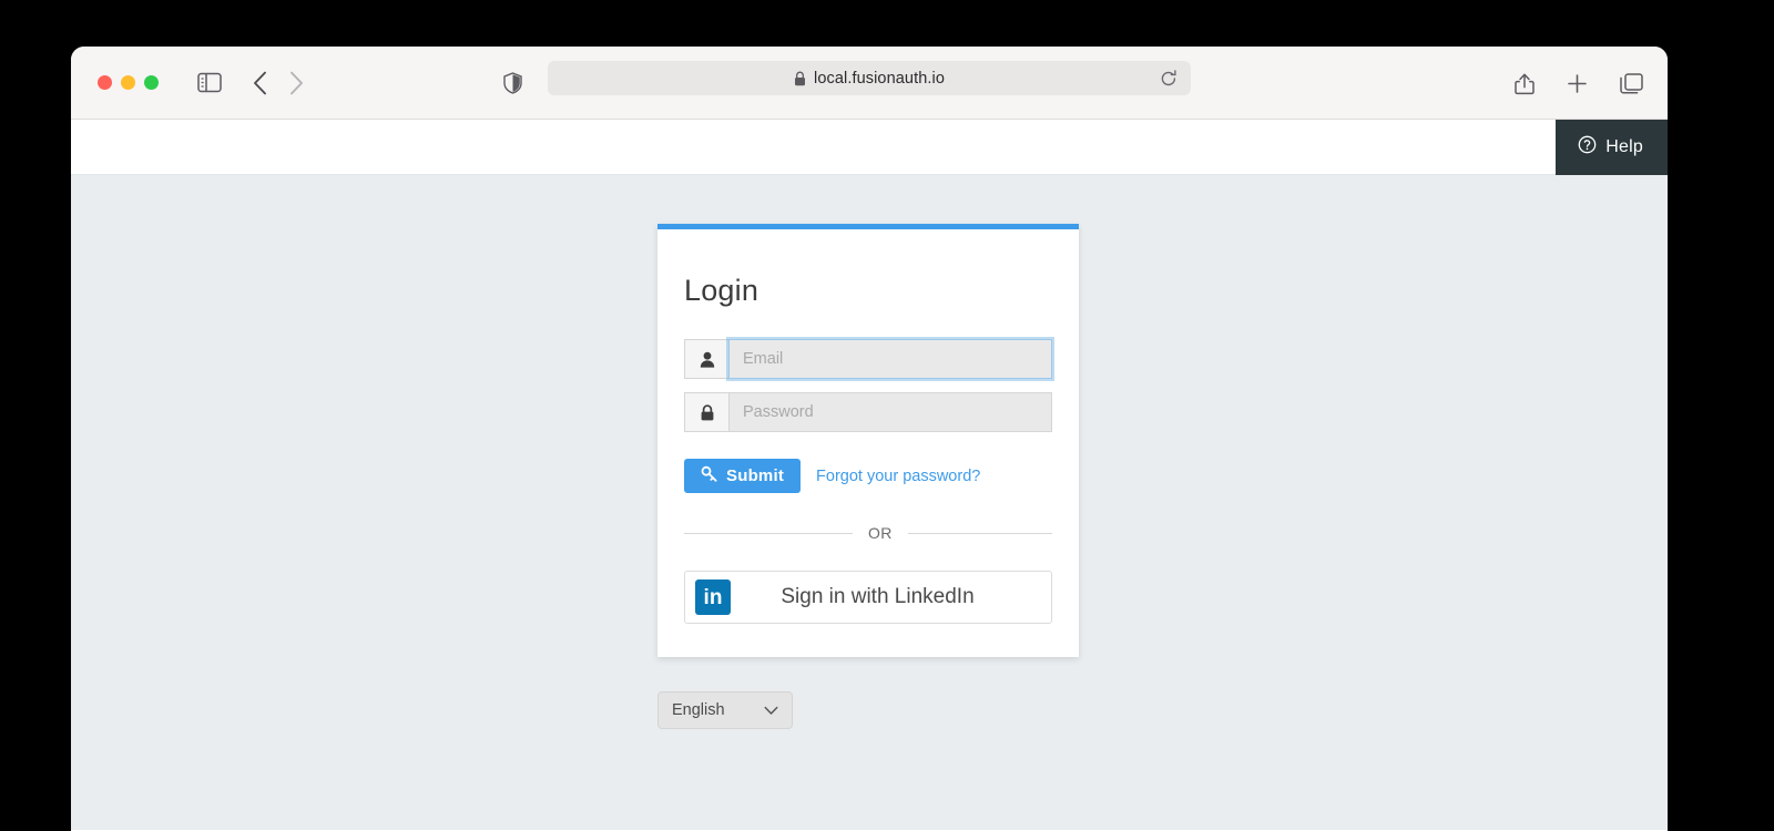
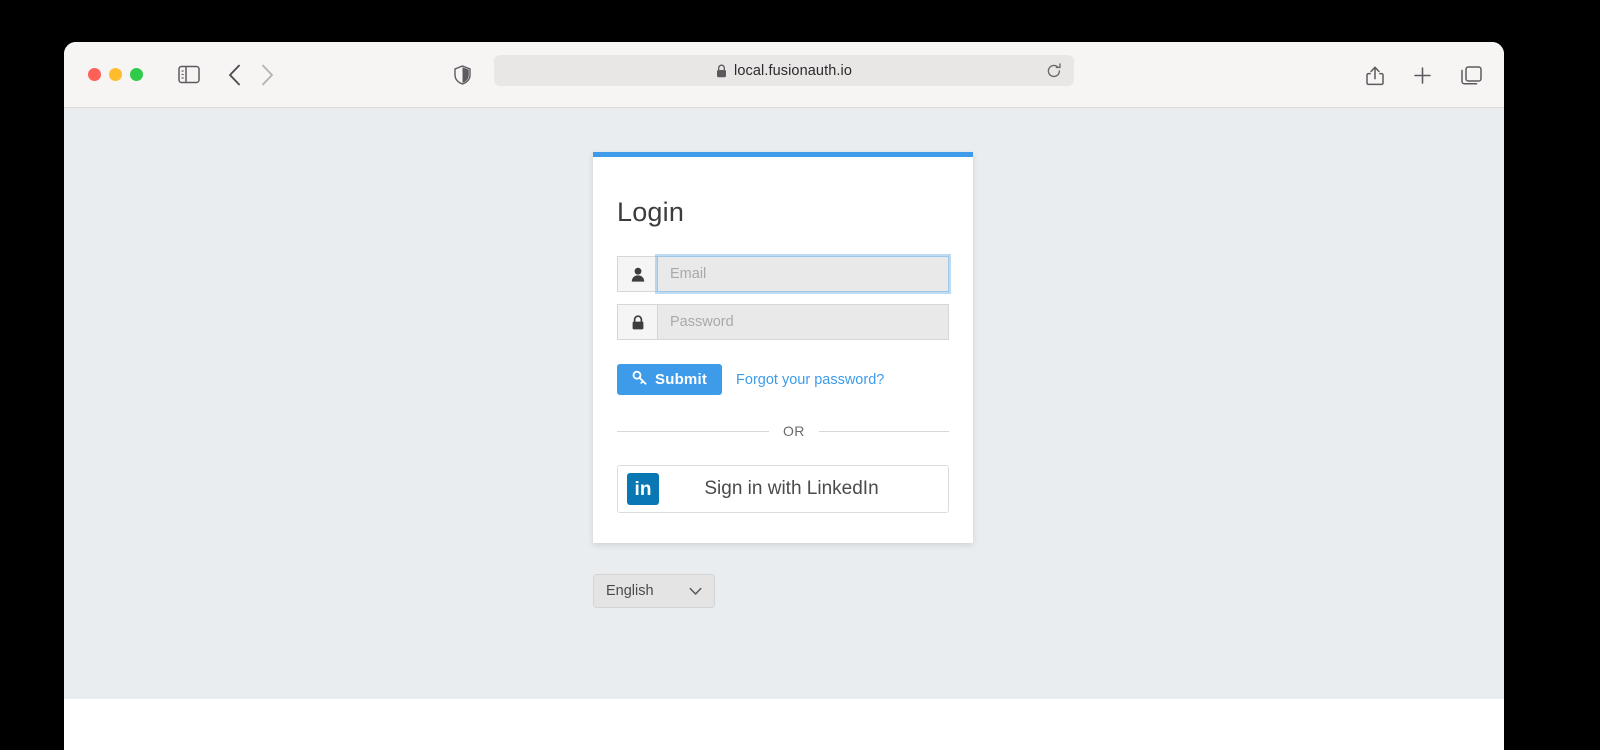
  local.fusionauth.io
- Help
  Login
  Email
  Password
  Submit
  Forgot your password?
  OR
  in
  Sign in with LinkedIn
  English
